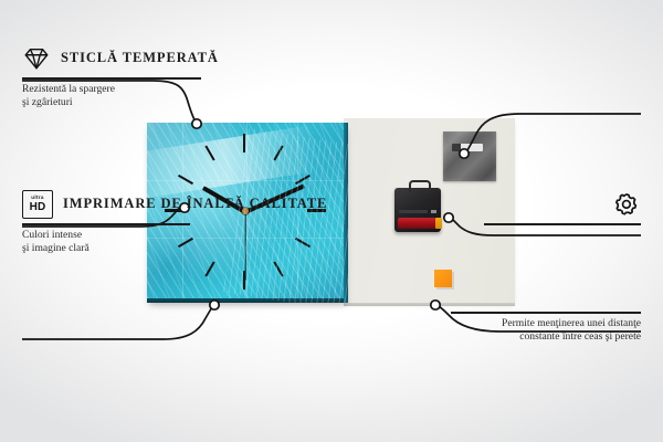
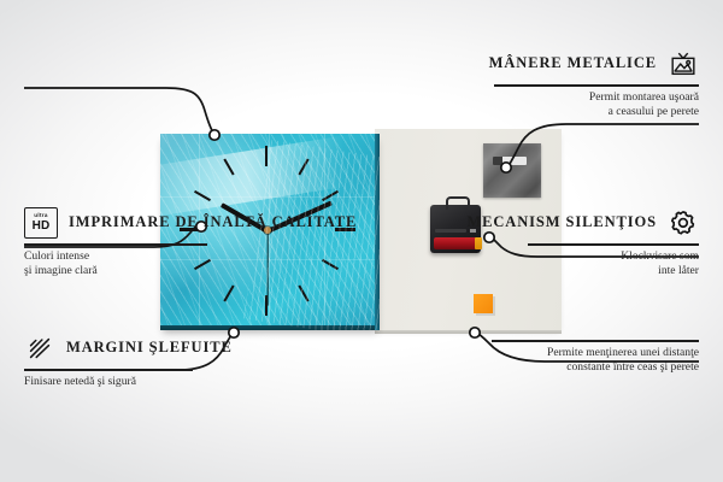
- STICLĂ TEMPERATĂ
- Rezistentă la spargere
- şi zgârieturi
  HD
  IMPRIMARE DE ÎNALTĂ CALITATE
  Culori intense
  şi imagine clară
+ MARGINI ŞLEFUITE
+ Finisare netedă şi sigură
+ MÂNERE METALICE
+ Permit montarea uşoară
+ a ceasului pe perete
+ MECANISM SILENŢIOS
+ Klockvisare som
+ inte låter
  Permite menţinerea unei distanţe
  constante între ceas şi perete
